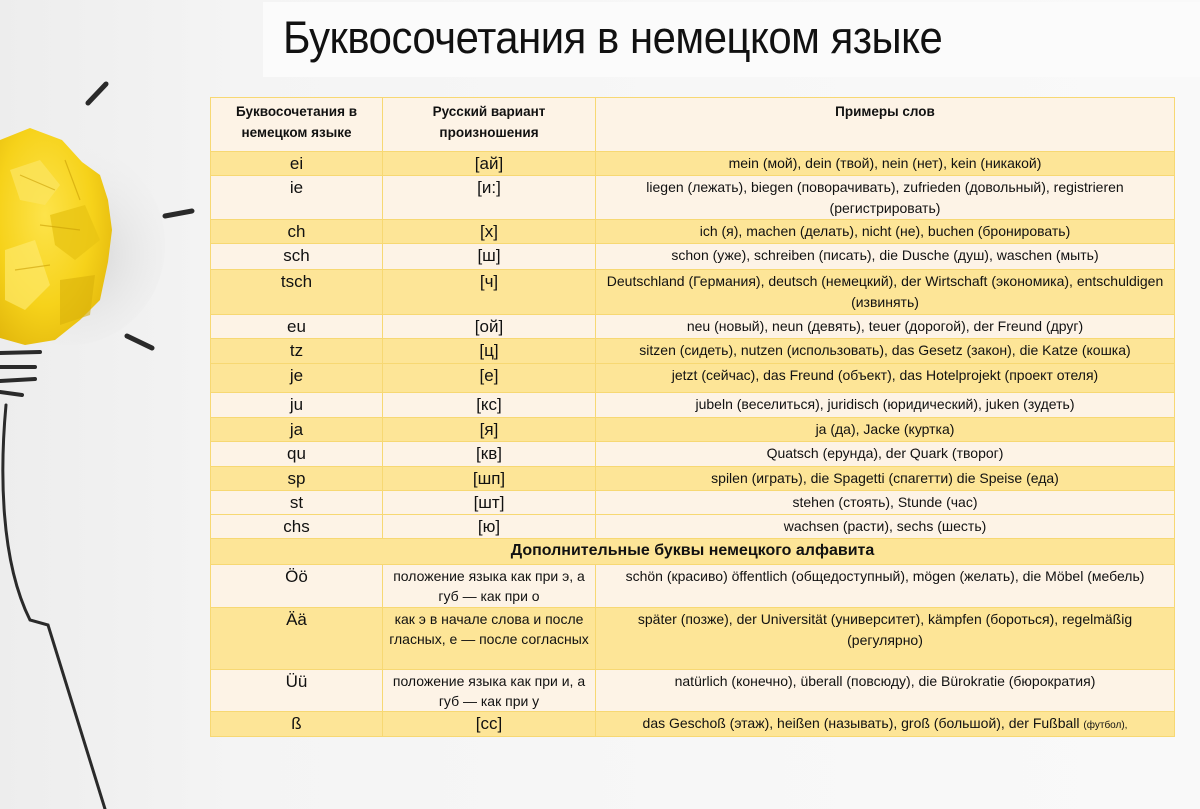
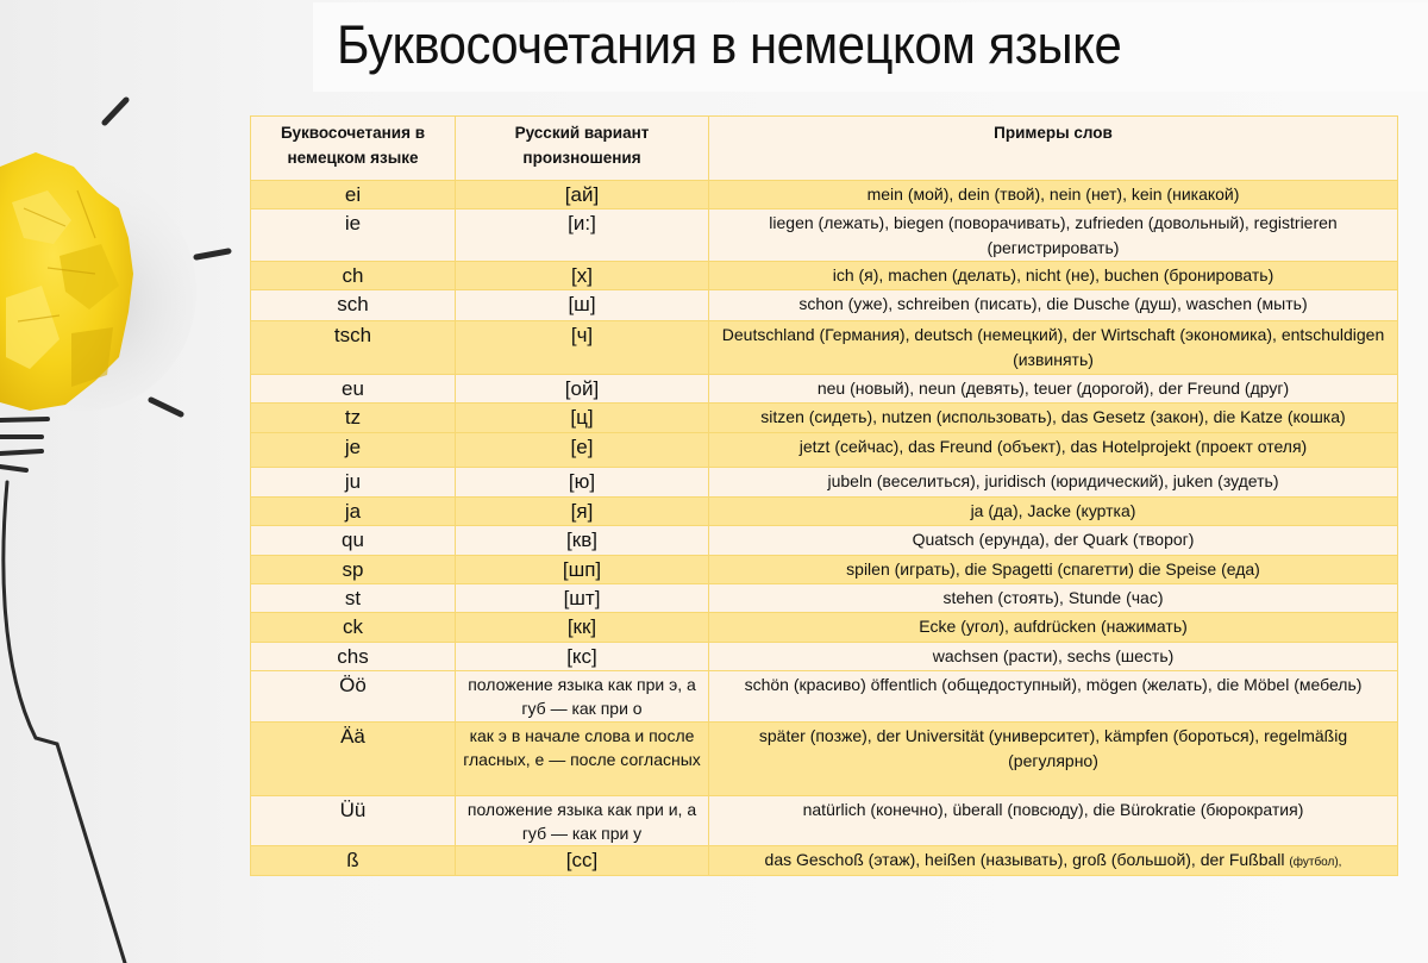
  Буквосочетания в немецком языке
  Буквосочетания в немецком языке	Русский вариант произношения	Примеры слов
  ei	[ай]	mein (мой), dein (твой), nein (нет), kein (никакой)
  ie	[и:]	liegen (лежать), biegen (поворачивать), zufrieden (довольный), registrieren (регистрировать)
  ch	[х]	ich (я), machen (делать), nicht (не), buchen (бронировать)
  sch	[ш]	schon (уже), schreiben (писать), die Dusche (душ), waschen (мыть)
  tsch	[ч]	Deutschland (Германия), deutsch (немецкий), der Wirtschaft (экономика), entschuldigen (извинять)
  eu	[ой]	neu (новый), neun (девять), teuer (дорогой), der Freund (друг)
  tz	[ц]	sitzen (сидеть), nutzen (использовать), das Gesetz (закон), die Katze (кошка)
  je	[е]	jetzt (сейчас), das Freund (объект), das Hotelprojekt (проект отеля)
- ju	[кс]	jubeln (веселиться), juridisch (юридический), juken (зудеть)
+ ju	[ю]	jubeln (веселиться), juridisch (юридический), juken (зудеть)
  ja	[я]	ja (да), Jacke (куртка)
  qu	[кв]	Quatsch (ерунда), der Quark (творог)
  sp	[шп]	spilen (играть), die Spagetti (спагетти) die Speise (еда)
  st	[шт]	stehen (стоять), Stunde (час)
+ ck	[кк]	Ecke (угол), aufdrücken (нажимать)
- chs	[ю]	wachsen (расти), sechs (шесть)
+ chs	[кс]	wachsen (расти), sechs (шесть)
- Дополнительные буквы немецкого алфавита
  Öö	положение языка как при э, а губ — как при о	schön (красиво) öffentlich (общедоступный), mögen (желать), die Möbel (мебель)
  Ää	как э в начале слова и после гласных, е — после согласных	später (позже), der Universität (университет), kämpfen (бороться), regelmäßig (регулярно)
  Üü	положение языка как при и, а губ — как при у	natürlich (конечно), überall (повсюду), die Bürokratie (бюрократия)
  ß	[сс]	das Geschoß (этаж), heißen (называть), groß (большой), der Fußball (футбол),
